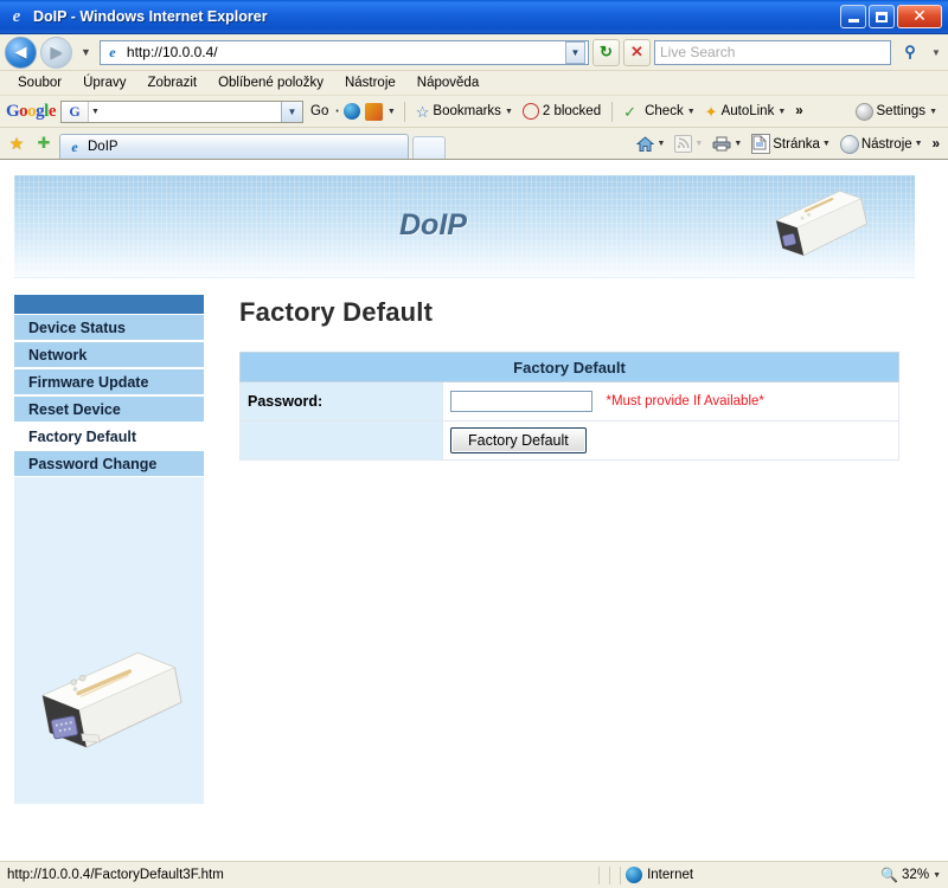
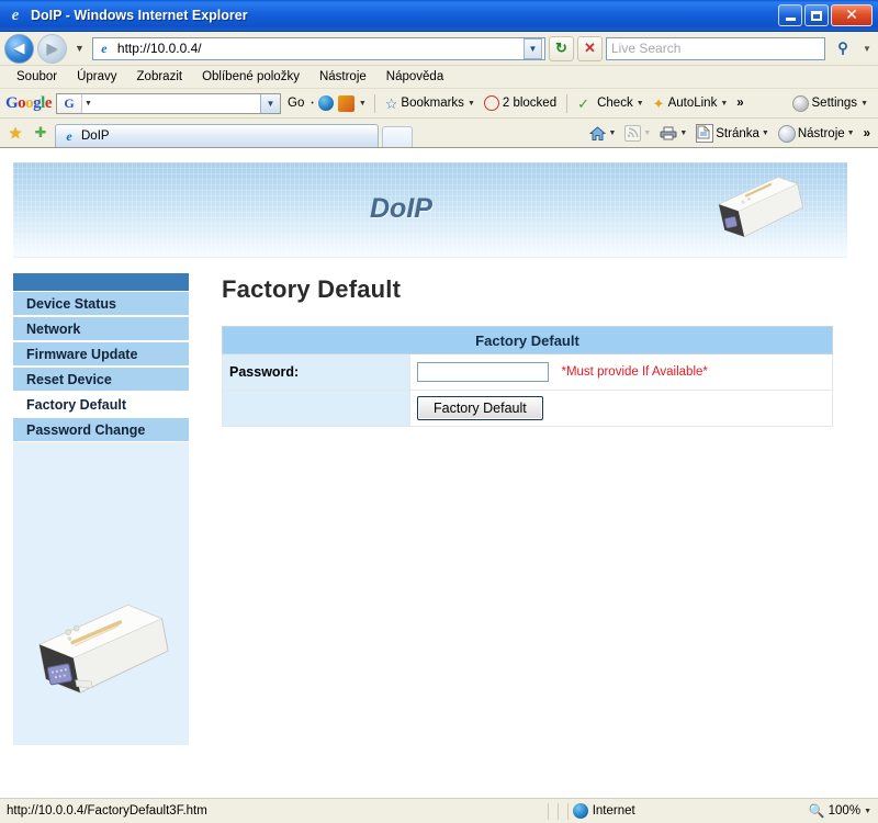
  e
  DoIP - Windows Internet Explorer
  ✕
  ◀
  ▶
  ▼
  e
  http://10.0.0.4/
  ▼
  ↻
  ✕
  Live Search
  ⚲
  ▼
  Soubor
  Úpravy
  Zobrazit
  Oblíbené položky
  Nástroje
  Nápověda
  Google
  G
  ▼
  Go
  ☆
  Bookmarks
  2 blocked
  ✓
  Check
  ✦
  AutoLink
  »
  Settings
  ★
  ✚
  e
  DoIP
  Stránka
  Nástroje
  »
  DoIP
  Device Status
  Network
  Firmware Update
  Reset Device
  Factory Default
  Password Change
  Factory Default
  Factory Default
  Password:	*Must provide If Available*
  	Factory Default
  http://10.0.0.4/FactoryDefault3F.htm
  Internet
  🔍
- 32%
+ 100%
